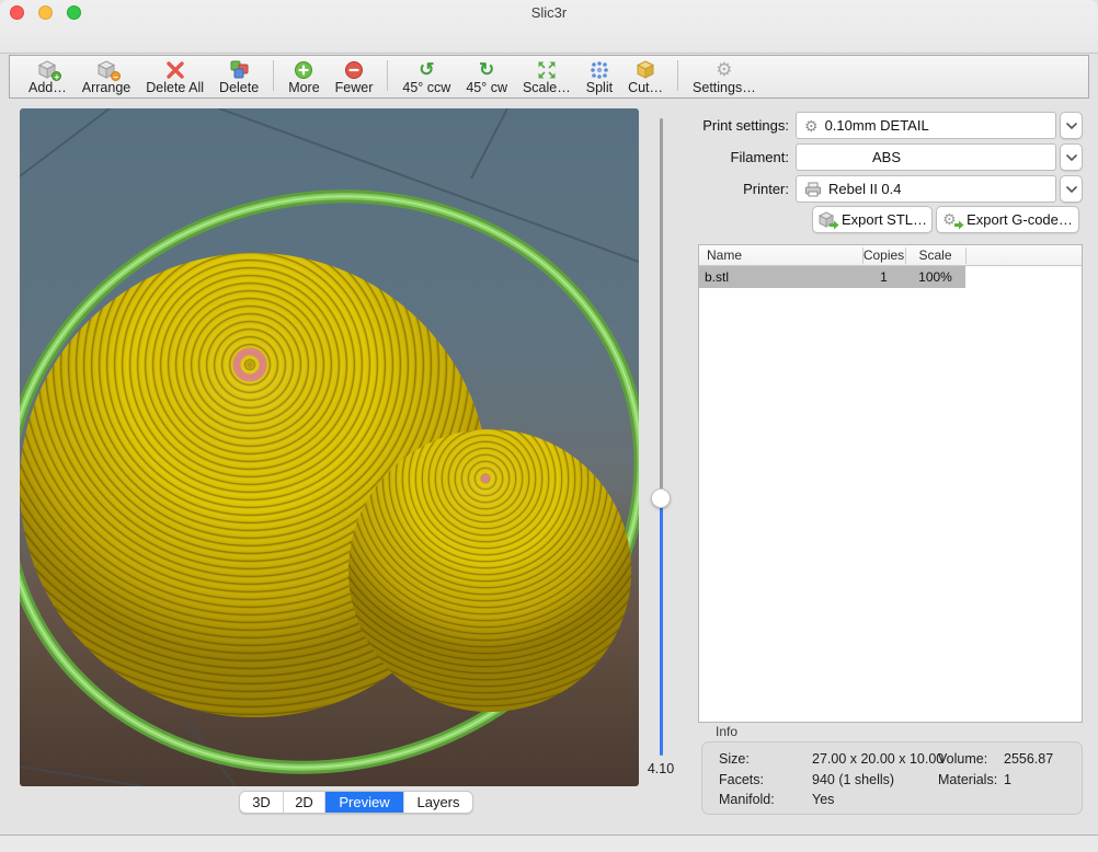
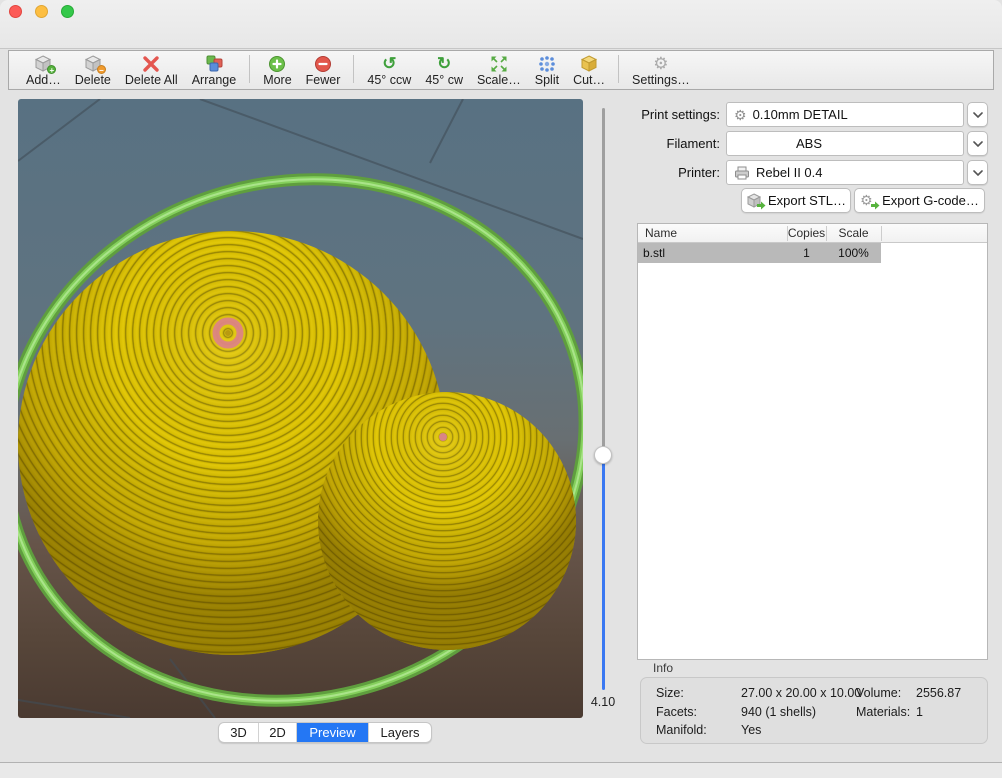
- Slic3r
  +
  Add…
  −
- Arrange
+ Delete
  Delete All
- Delete
+ Arrange
  More
  Fewer
  ↺
  45° ccw
  ↻
  45° cw
  Scale…
  Split
  Cut…
  ⚙
  Settings…
  4.10
  3D
  2D
  Preview
  Layers
  Print settings:
  ⚙
  0.10mm DETAIL
  Filament:
  ABS
  Printer:
  Rebel II 0.4
  Export STL…
  ⚙
  Export G-code…
  Name
  Copies
  Scale
  b.stl
  1
  100%
  Info
  Size:
  27.00 x 20.00 x 10.00
  Volume:
  2556.87
  Facets:
  940 (1 shells)
  Materials:
  1
  Manifold:
  Yes
